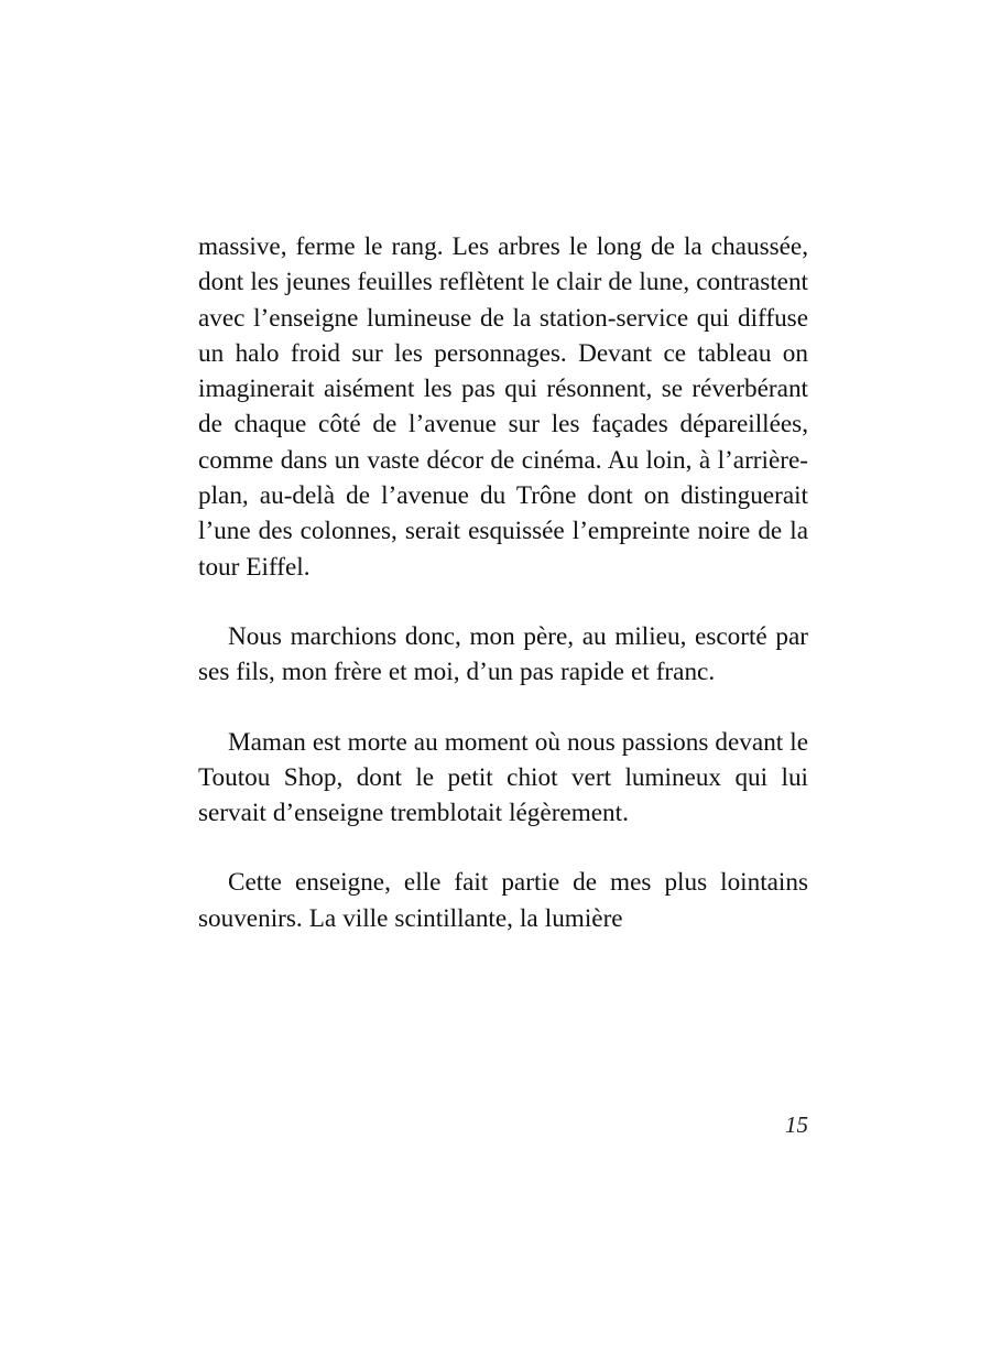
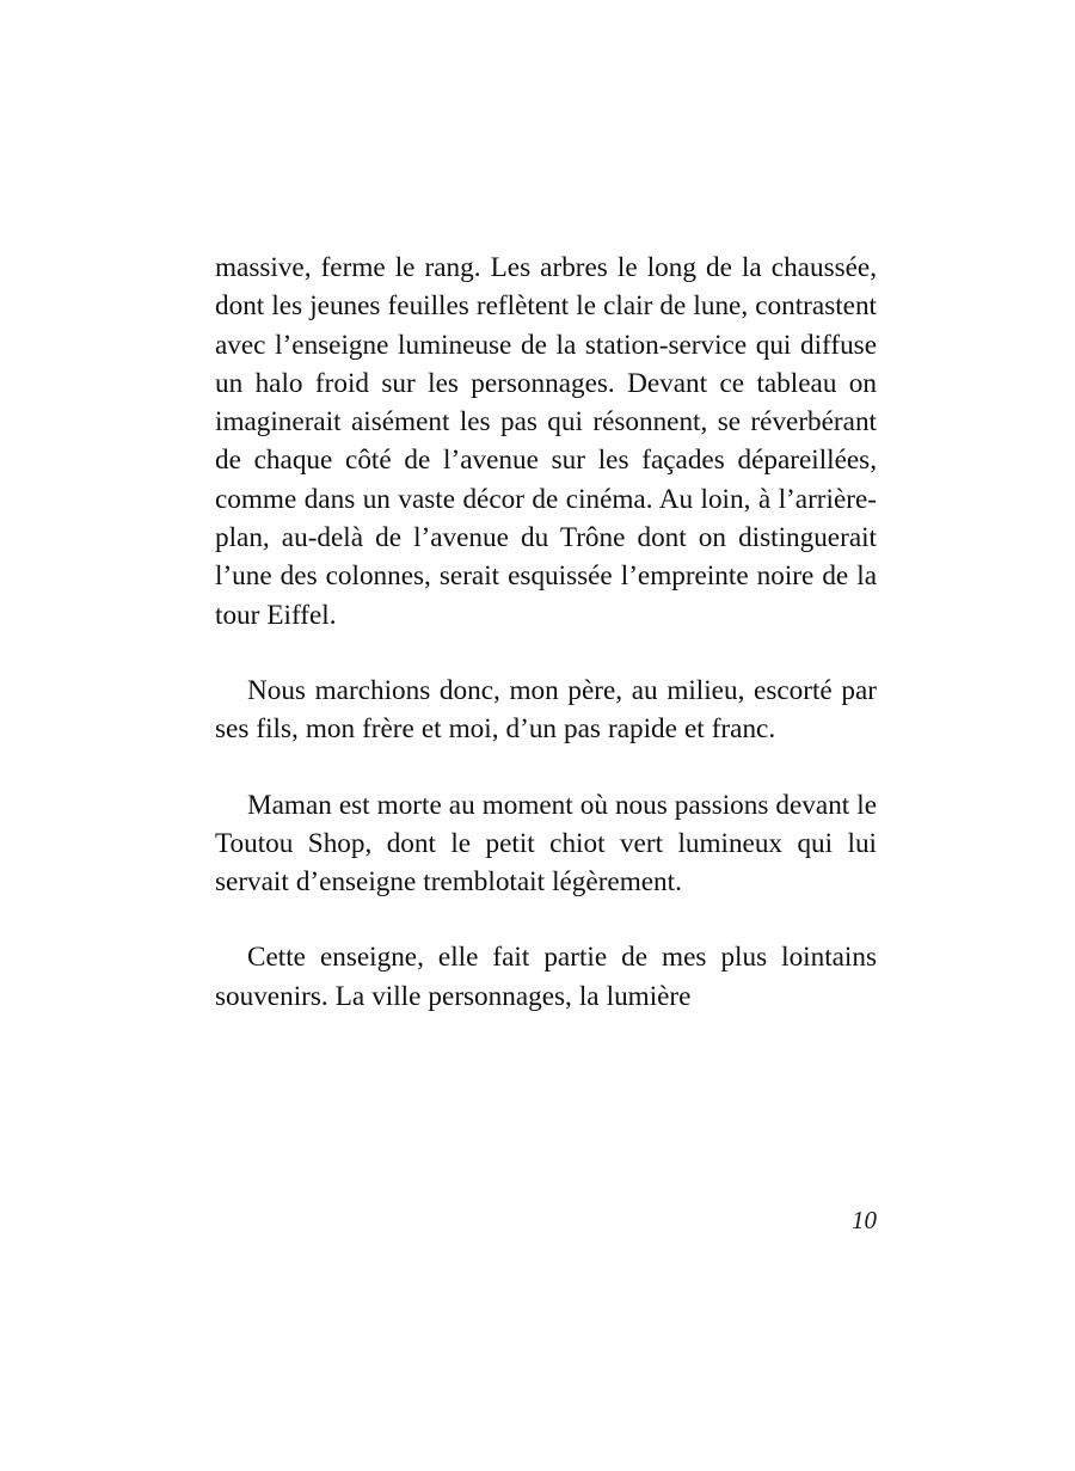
  massive, ferme le rang. Les arbres le long de la chaussée, dont les jeunes feuilles reflètent le clair de lune, contrastent avec l’enseigne lumineuse de la station-service qui diffuse un halo froid sur les personnages. Devant ce tableau on imaginerait aisément les pas qui résonnent, se réverbérant de chaque côté de l’avenue sur les façades dépareillées, comme dans un vaste décor de cinéma. Au loin, à l’arrière-plan, au-delà de l’avenue du Trône dont on distinguerait l’une des colonnes, serait esquissée l’empreinte noire de la tour Eiffel.
  Nous marchions donc, mon père, au milieu, escorté par ses fils, mon frère et moi, d’un pas rapide et franc.
  Maman est morte au moment où nous passions devant le Toutou Shop, dont le petit chiot vert lumineux qui lui servait d’enseigne tremblotait légèrement.
- Cette enseigne, elle fait partie de mes plus lointains souvenirs. La ville scintillante, la lumière
+ Cette enseigne, elle fait partie de mes plus lointains souvenirs. La ville personnages, la lumière
- 15
+ 10
